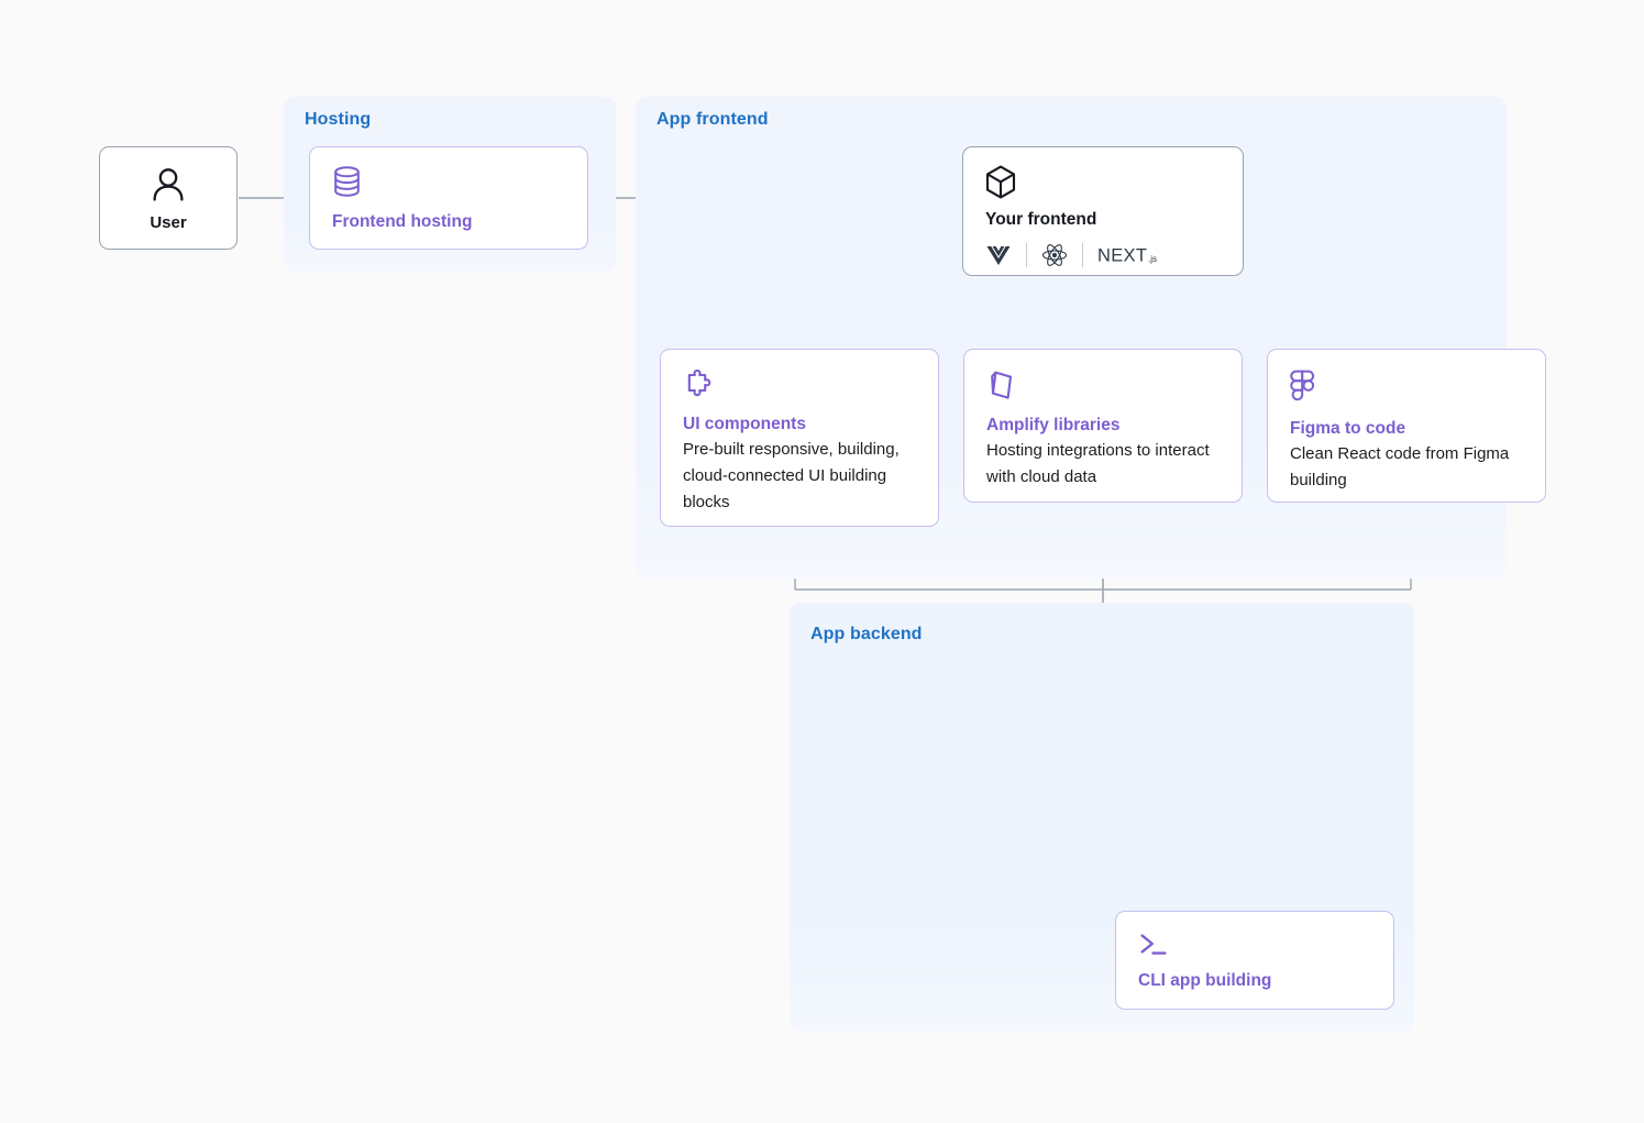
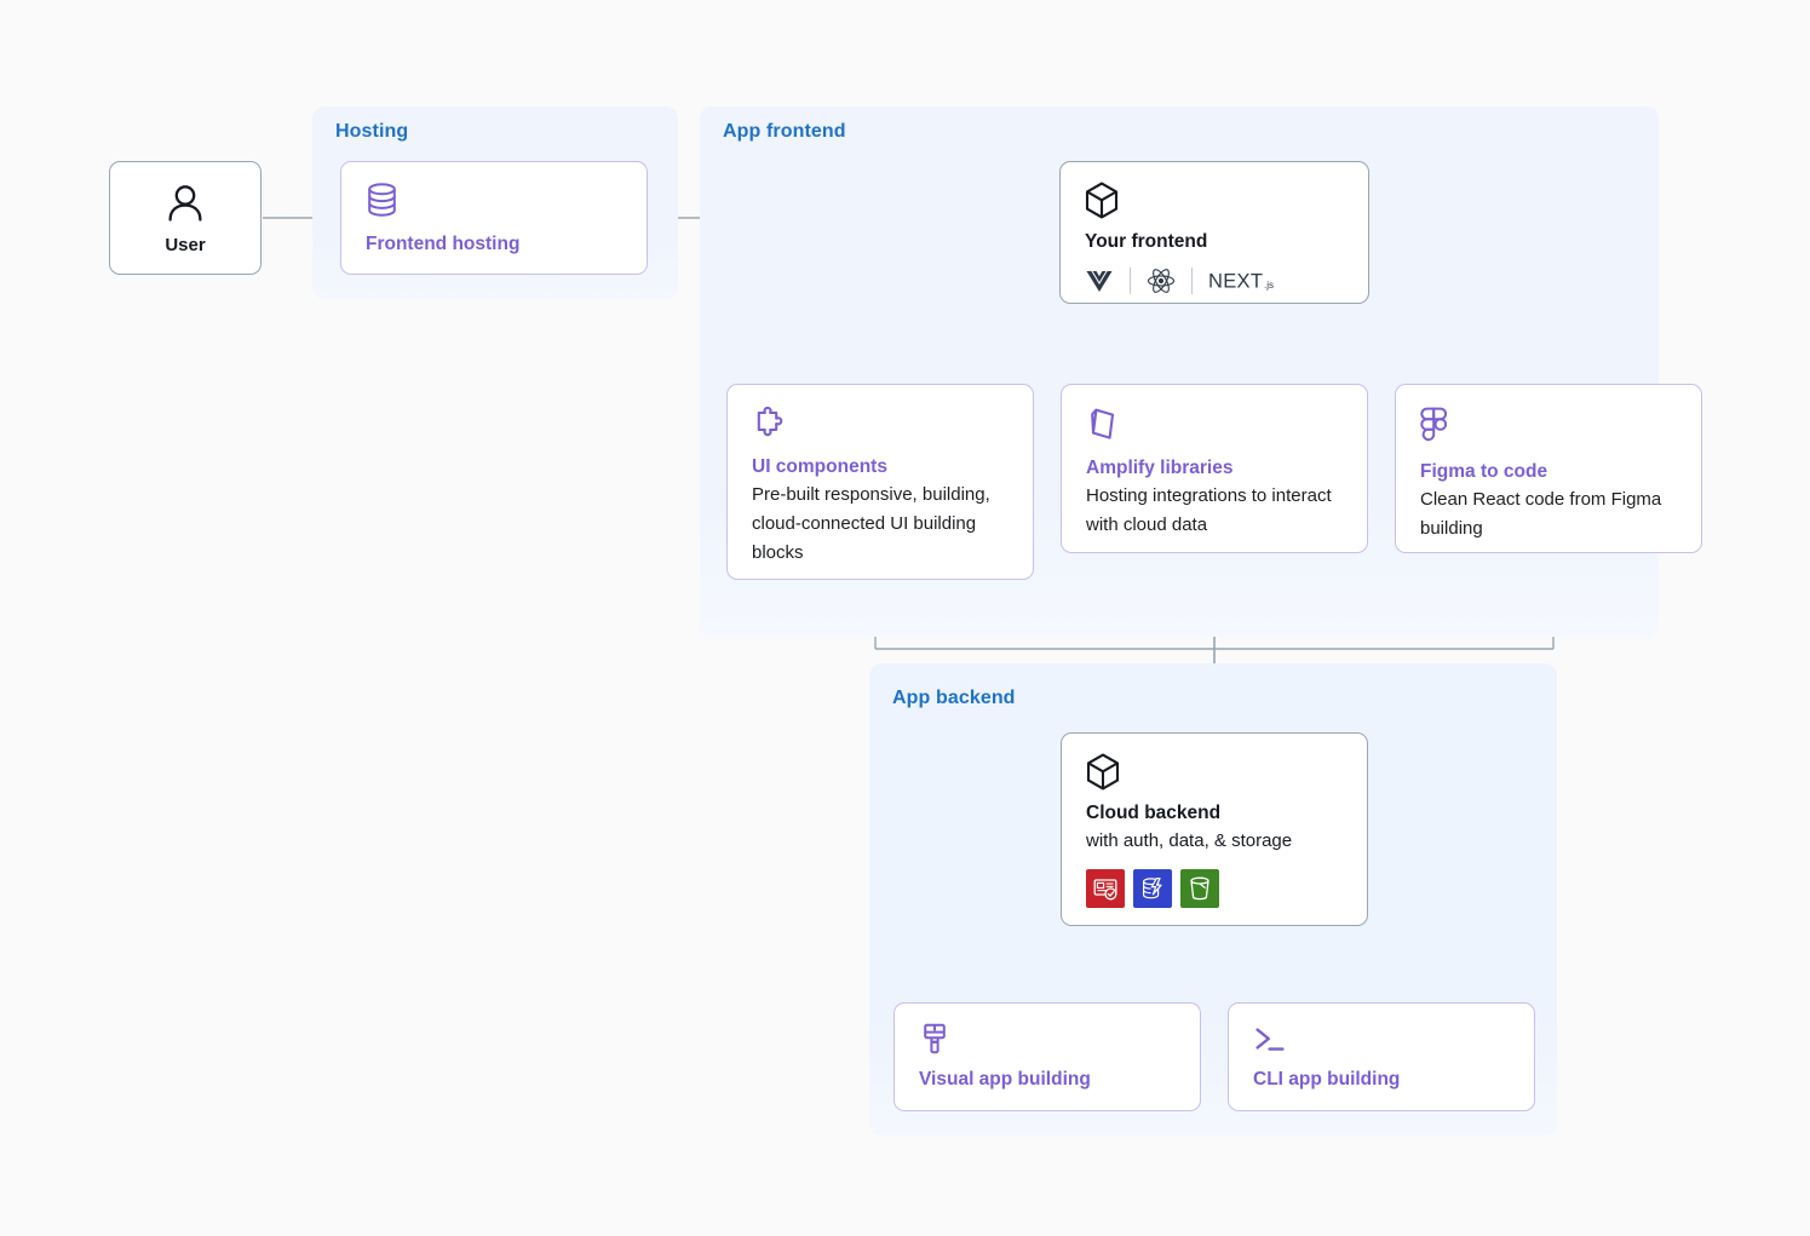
  Hosting
  App frontend
  App backend
  User
  Frontend hosting
  Your frontend
  NEXT
  .js
  UI components
  Pre-built responsive, building, cloud-connected UI building blocks
  Amplify libraries
  Hosting integrations to interact with cloud data
  Figma to code
  Clean React code from Figma building
+ Cloud backend
+ with auth, data, & storage
+ Visual app building
  CLI app building
